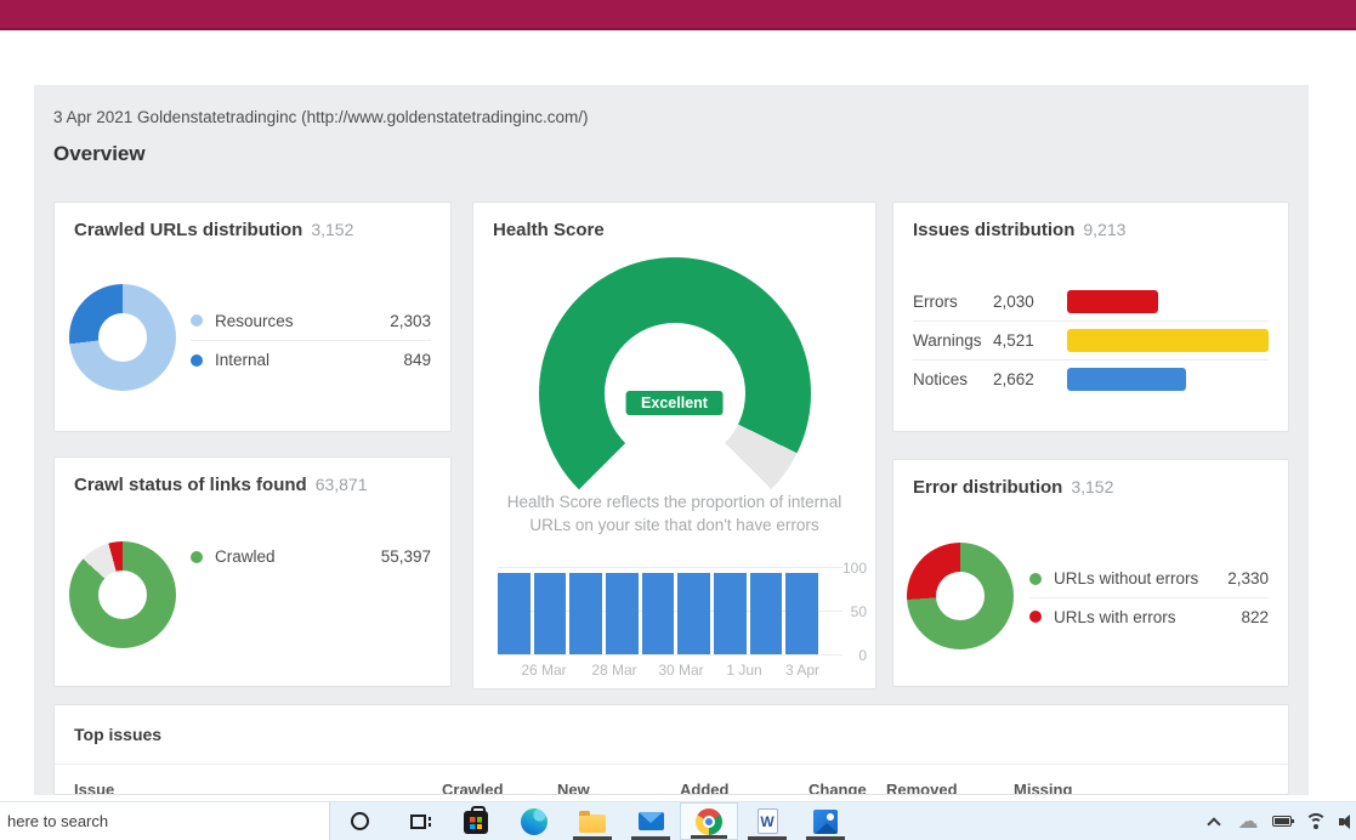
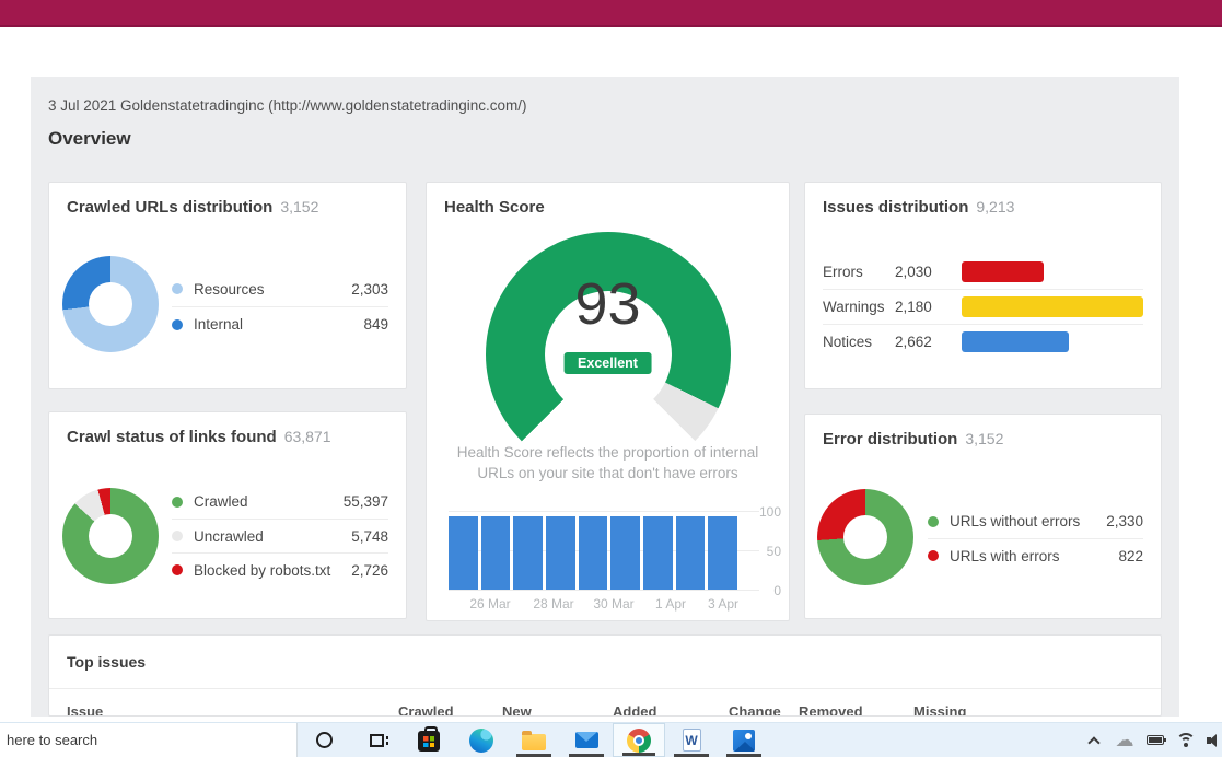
- 3 Apr 2021 Goldenstatetradinginc (http://www.goldenstatetradinginc.com/)
+ 3 Jul 2021 Goldenstatetradinginc (http://www.goldenstatetradinginc.com/)
  Overview
  Crawled URLs distribution 3,152
  Resources
  2,303
  Internal
  849
  Health Score
+ 93
  Excellent
  Health Score reflects the proportion of internal URLs on your site that don't have errors
  100
  50
  0
  26 Mar
  28 Mar
  30 Mar
- 1 Jun
+ 1 Apr
  3 Apr
  Issues distribution 9,213
  Errors
  2,030
  Warnings
- 4,521
+ 2,180
  Notices
  2,662
  Crawl status of links found 63,871
  Crawled
  55,397
+ Uncrawled
+ 5,748
+ Blocked by robots.txt
+ 2,726
  Error distribution 3,152
  URLs without errors
  2,330
  URLs with errors
  822
  Top issues
  Issue
  Crawled
  New
  Added
  Change
  Removed
  Missing
  here to search
  W
  ☁
